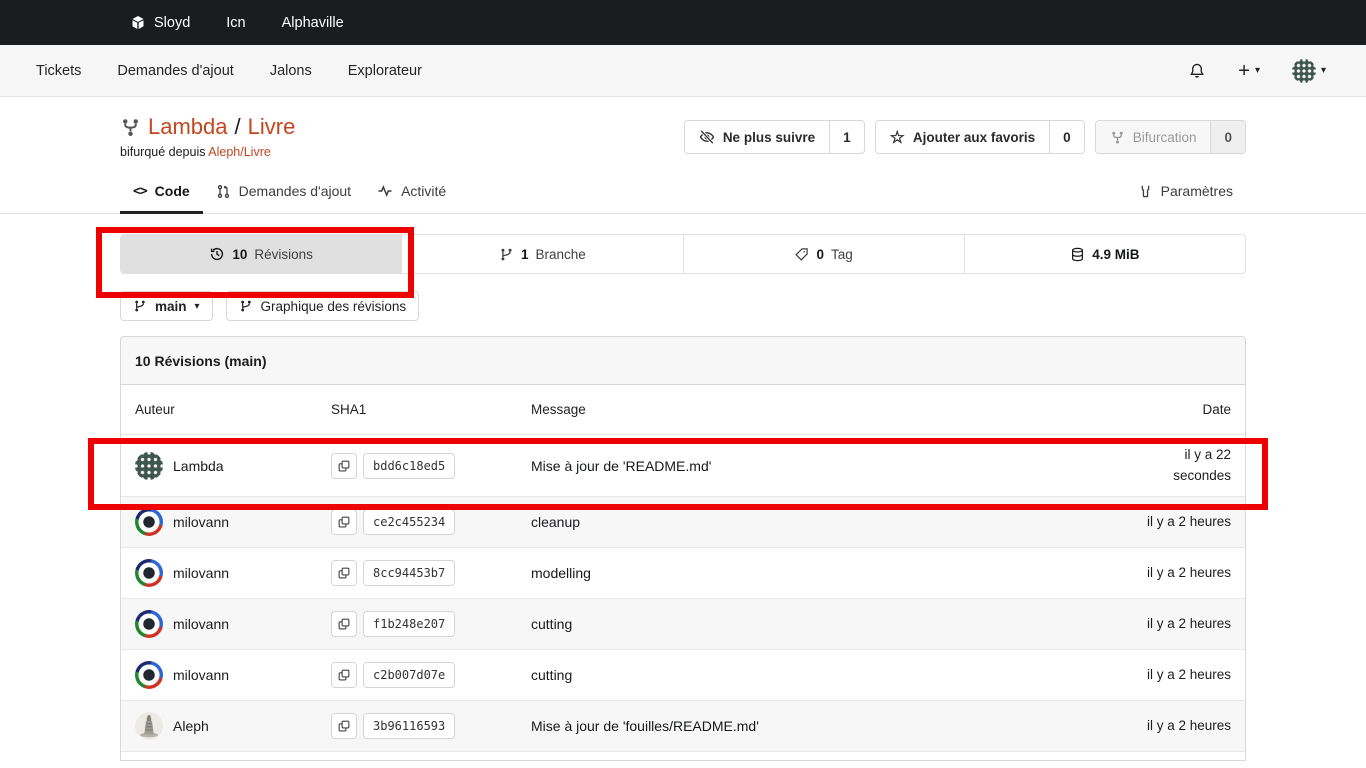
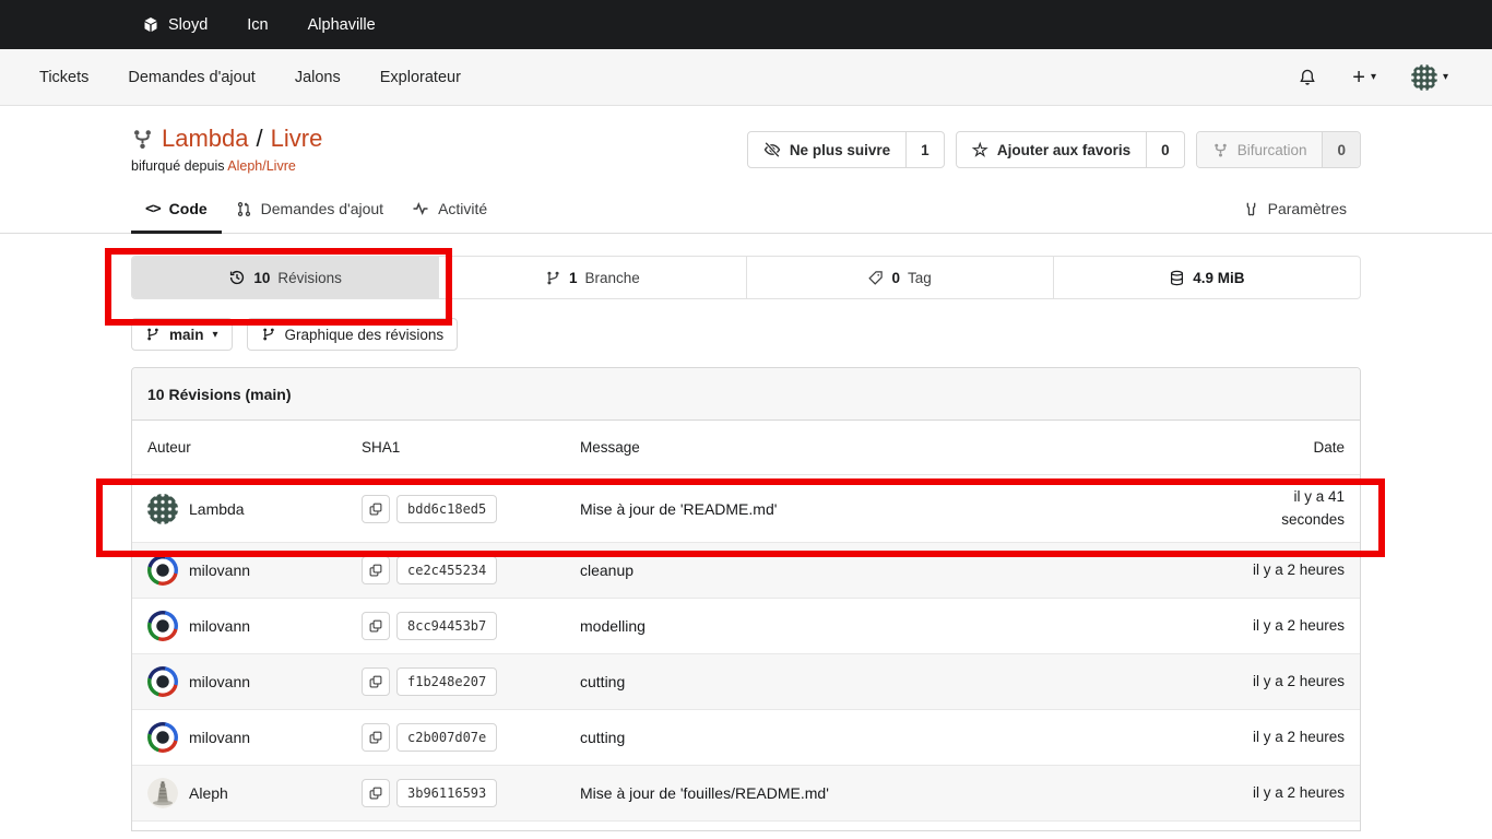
  Sloyd
  Icn
  Alphaville
  Tickets
  Demandes d'ajout
  Jalons
  Explorateur
  +
  ▾
  ▾
  Lambda
  /
  Livre
  bifurqué depuis Aleph/Livre
  Ne plus suivre
  1
  ☆
  Ajouter aux favoris
  0
  Bifurcation
  0
  <>
  Code
  Demandes d'ajout
  Activité
  Paramètres
  10
  Révisions
  1
  Branche
  0
  Tag
  4.9 MiB
  main
  ▾
  Graphique des révisions
  10 Révisions (main)
  Auteur
  SHA1
  Message
  Date
  Lambda
  bdd6c18ed5
  Mise à jour de 'README.md'
- il y a 22 secondes
+ il y a 41 secondes
  milovann
  ce2c455234
  cleanup
  il y a 2 heures
  milovann
  8cc94453b7
  modelling
  il y a 2 heures
  milovann
  f1b248e207
  cutting
  il y a 2 heures
  milovann
  c2b007d07e
  cutting
  il y a 2 heures
  Aleph
  3b96116593
  Mise à jour de 'fouilles/README.md'
  il y a 2 heures
